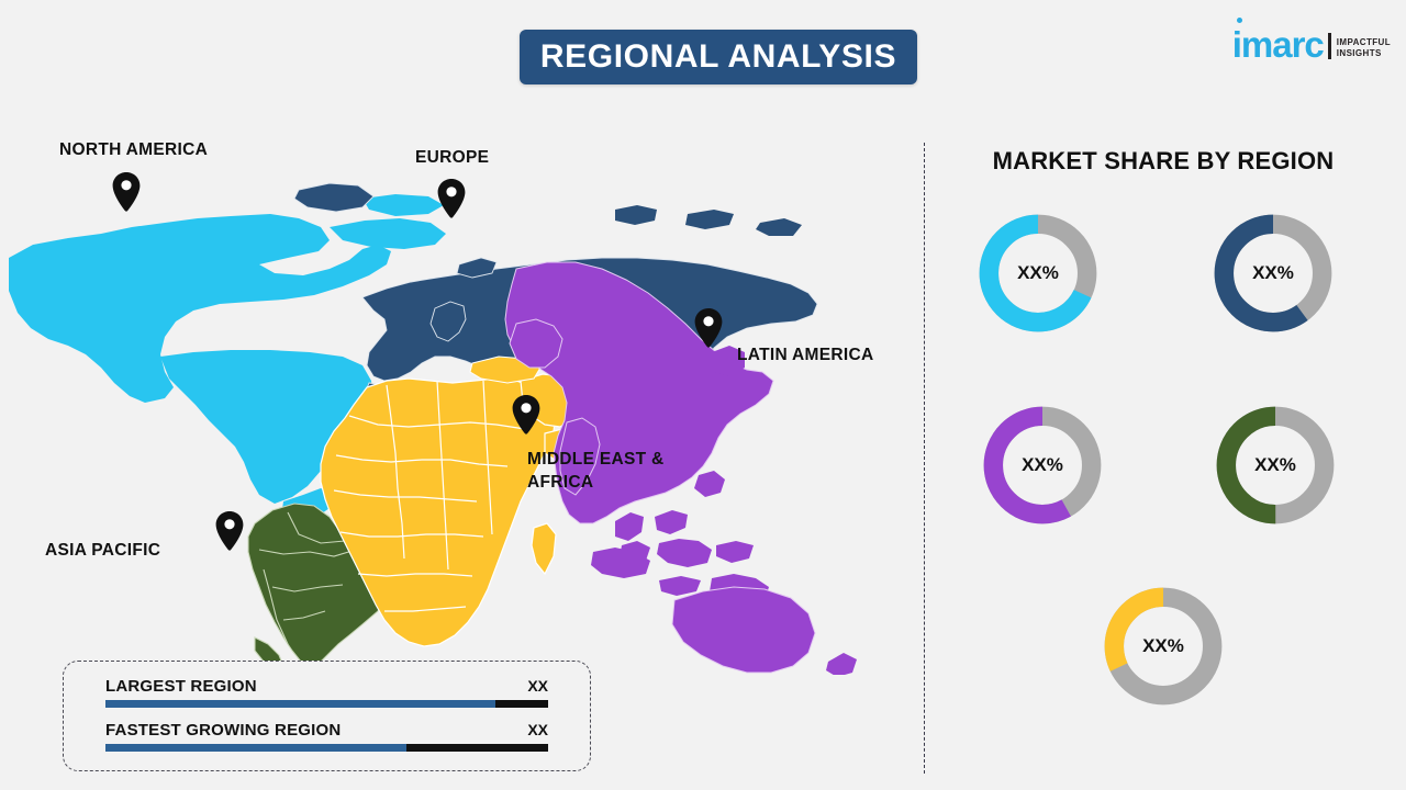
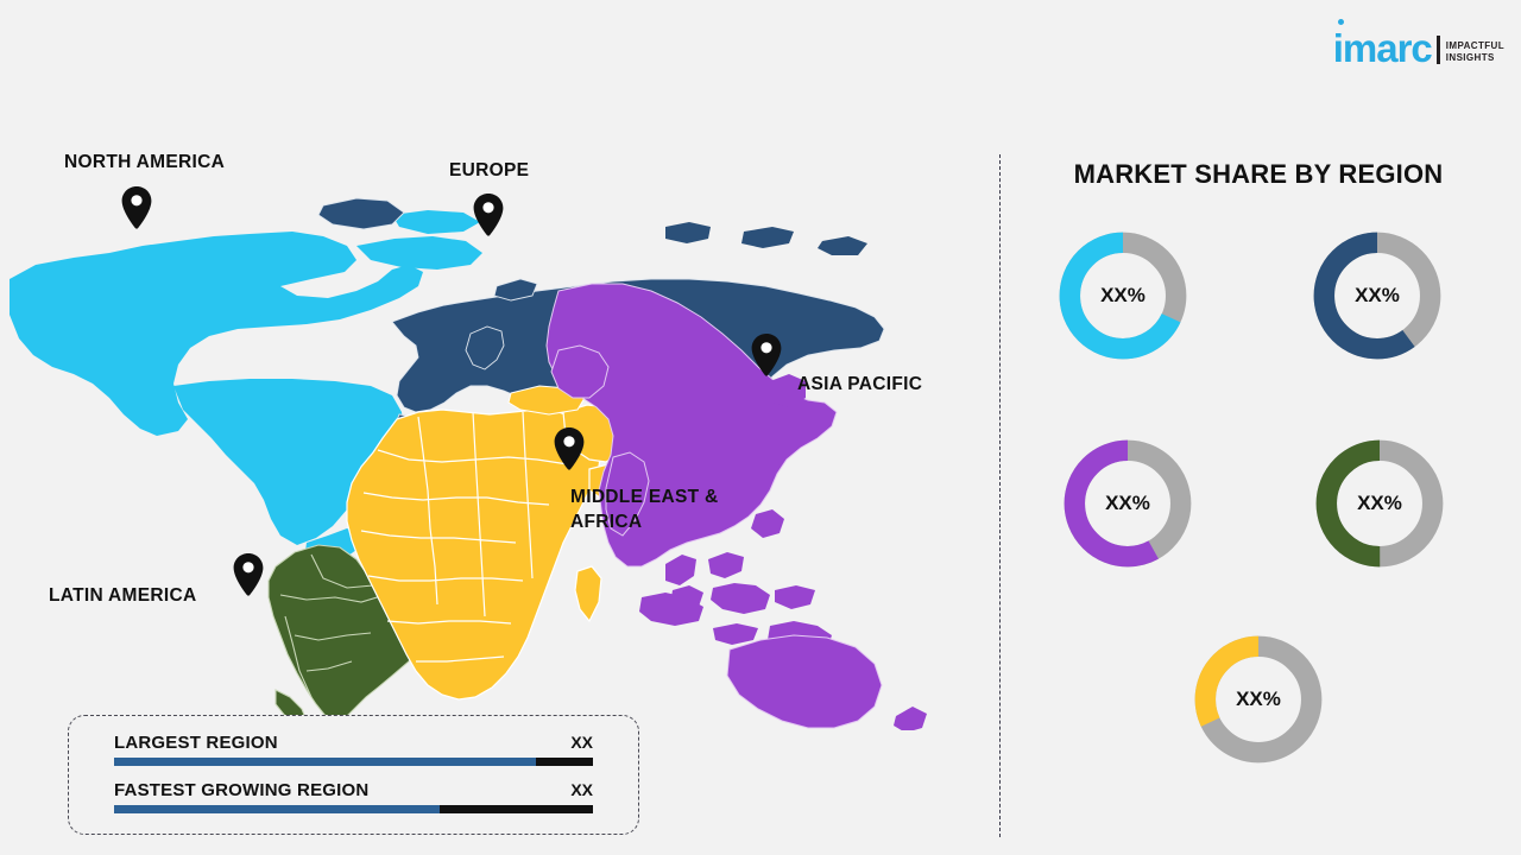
- REGIONAL ANALYSIS
  imarc
  IMPACTFUL
  INSIGHTS
  NORTH AMERICA
  EUROPE
- LATIN AMERICA
+ ASIA PACIFIC
  MIDDLE EAST & AFRICA
- ASIA PACIFIC
+ LATIN AMERICA
  LARGEST REGION
  XX
  FASTEST GROWING REGION
  XX
  MARKET SHARE BY REGION
  XX%
  XX%
  XX%
  XX%
  XX%
